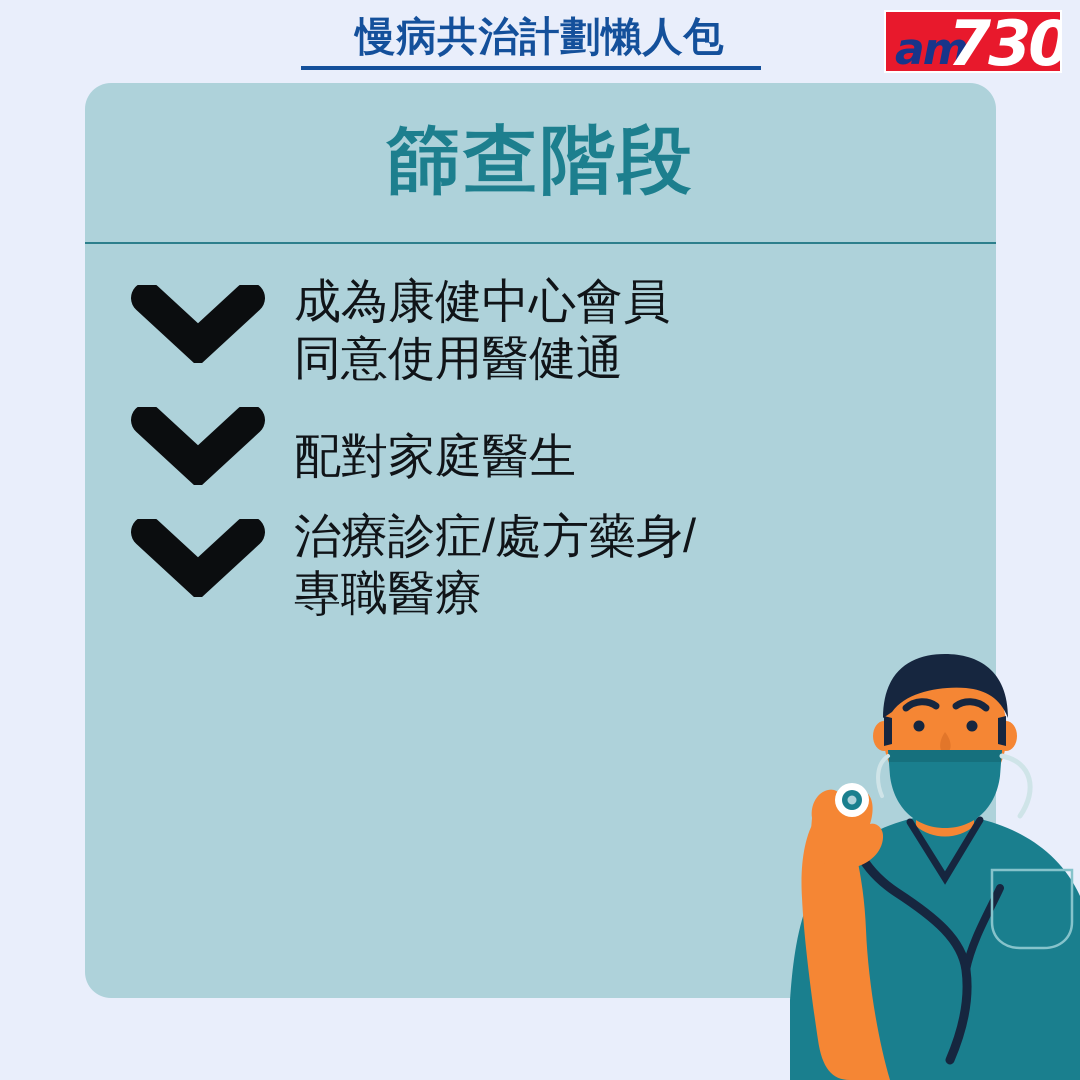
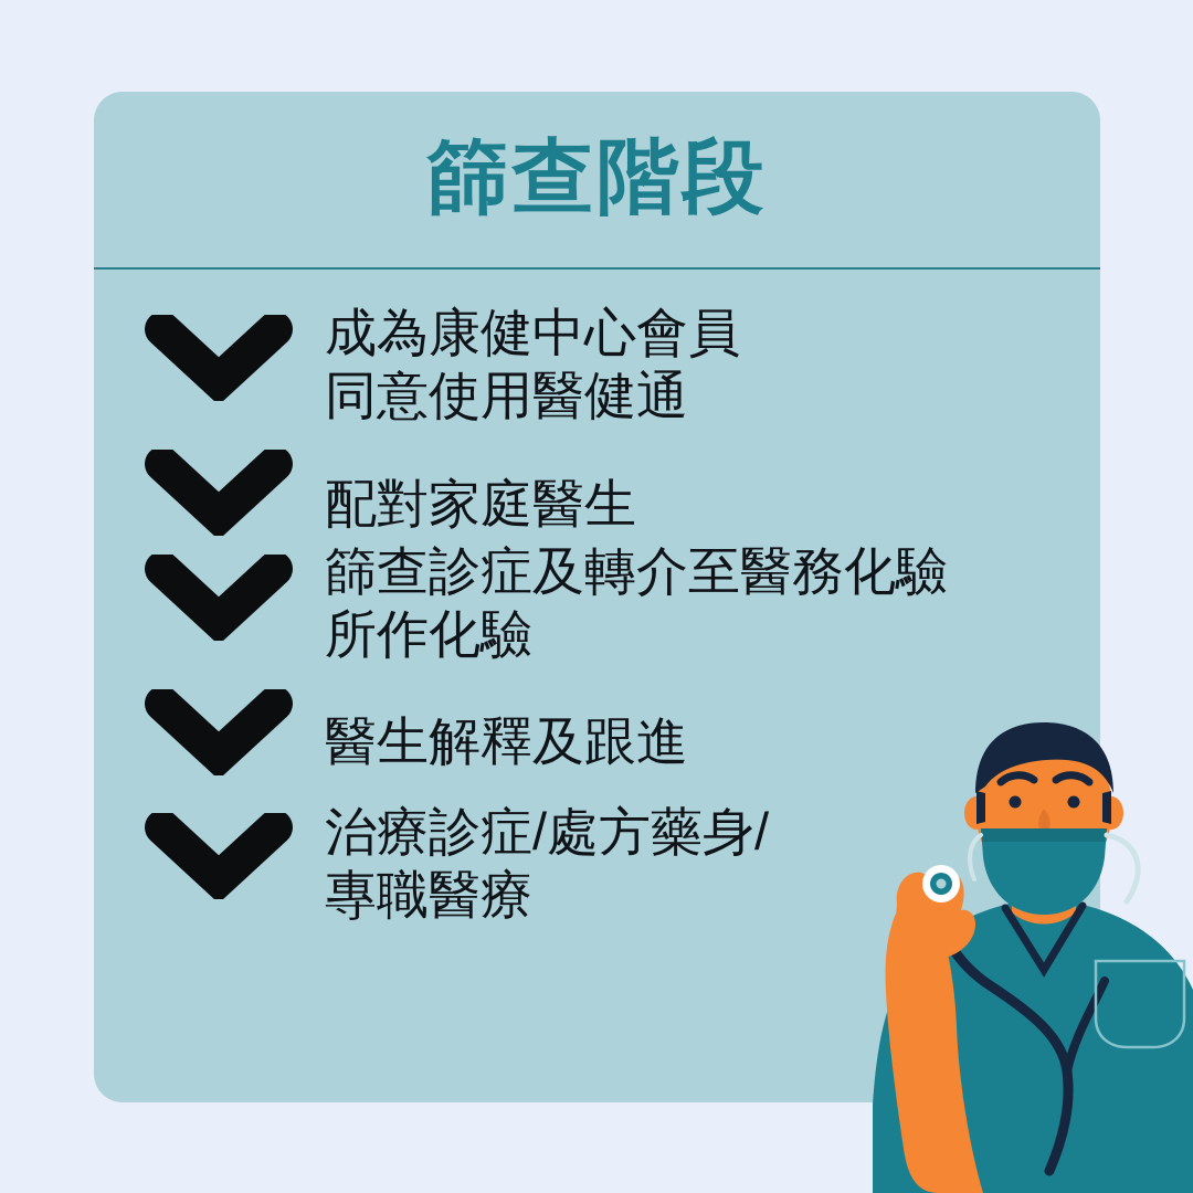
- 慢病共治計劃懶人包
- am
- 730
  篩查階段
  成為康健中心會員
  同意使用醫健通
  配對家庭醫生
+ 篩查診症及轉介至醫務化驗
+ 所作化驗
+ 醫生解釋及跟進
  治療診症/處方藥身/
  專職醫療
